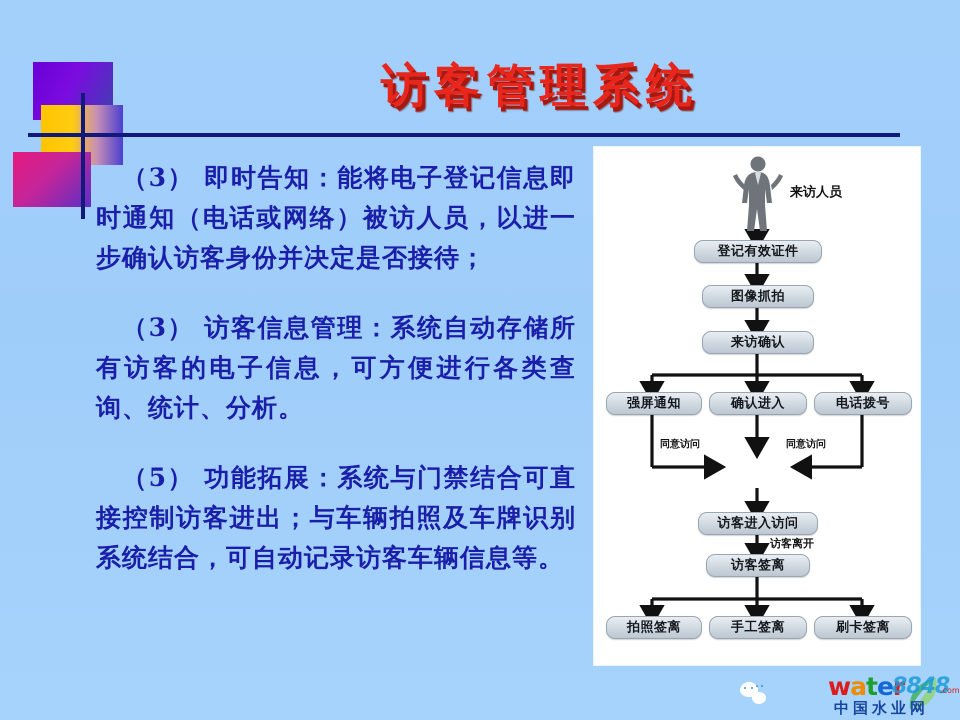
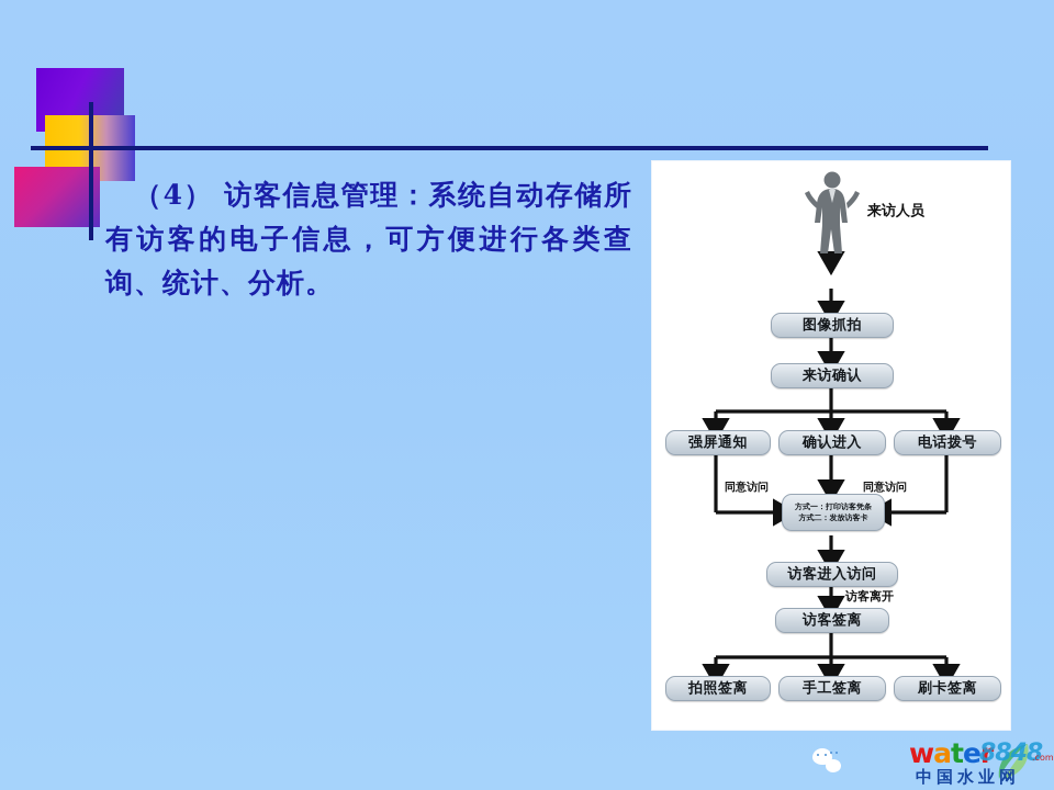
- 访客管理系统
- （3） 即时告知：能将电子登记信息即时通知（电话或网络）被访人员，以进一步确认访客身份并决定是否接待；
- （3） 访客信息管理：系统自动存储所有访客的电子信息，可方便进行各类查询、统计、分析。
+ （4） 访客信息管理：系统自动存储所有访客的电子信息，可方便进行各类查询、统计、分析。
- （5） 功能拓展：系统与门禁结合可直接控制访客进出；与车辆拍照及车牌识别系统结合，可自动记录访客车辆信息等。
  来访人员
- 登记有效证件
  图像抓拍
  来访确认
  强屏通知
  确认进入
  电话拨号
  同意访问
  同意访问
+ 方式一：打印访客凭条
+ 方式二：发放访客卡
  访客进入访问
  访客离开
  访客签离
  拍照签离
  手工签离
  刷卡签离
  water
  8848
  .com
  中国水业网
